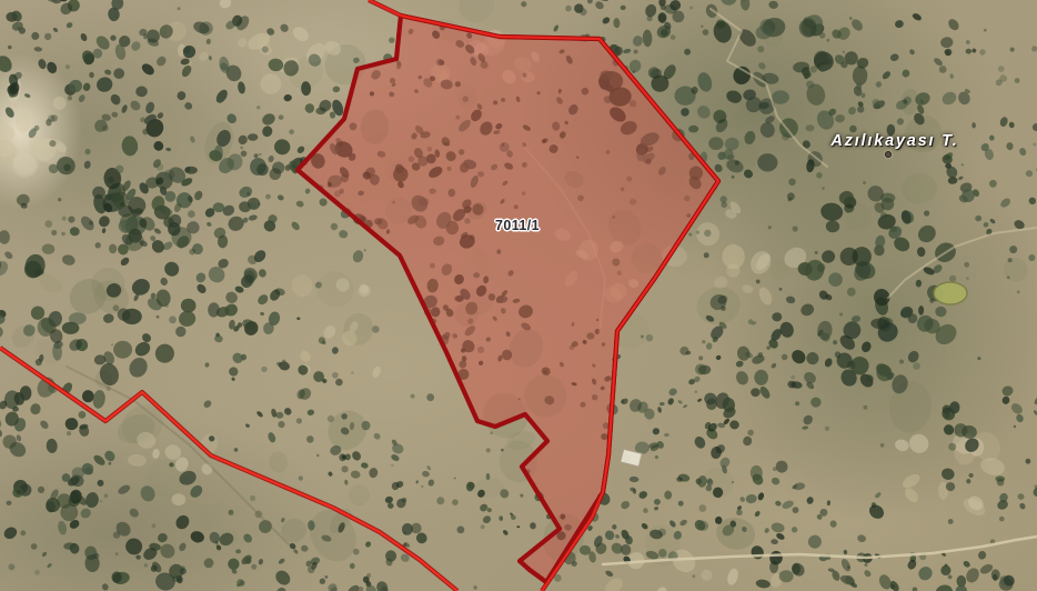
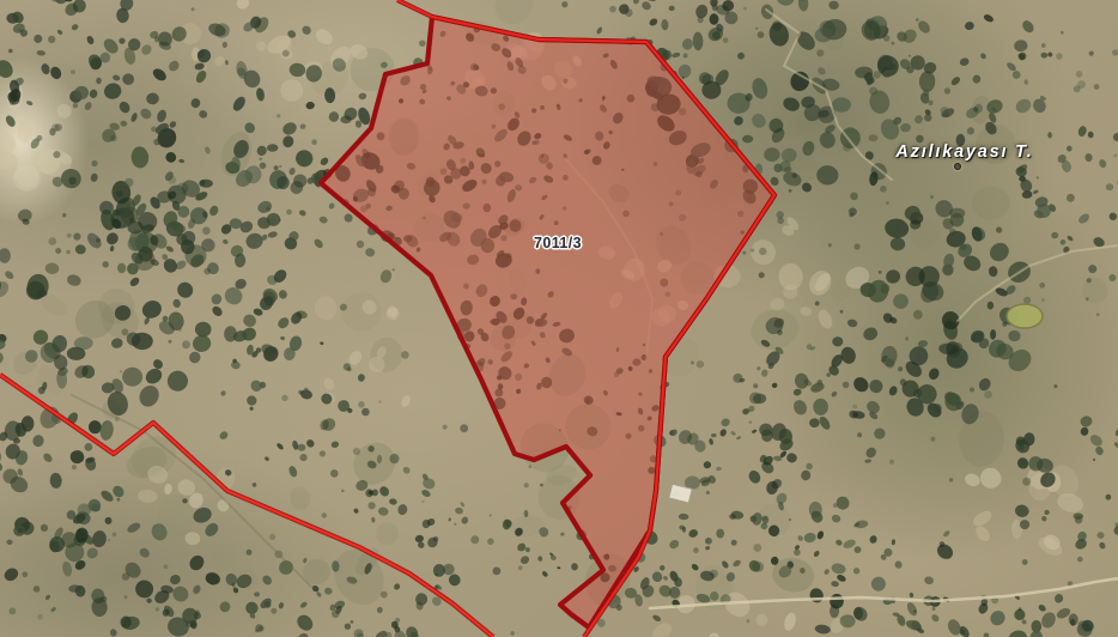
- 7011/1
+ 7011/3
  Azılıkayası T.
